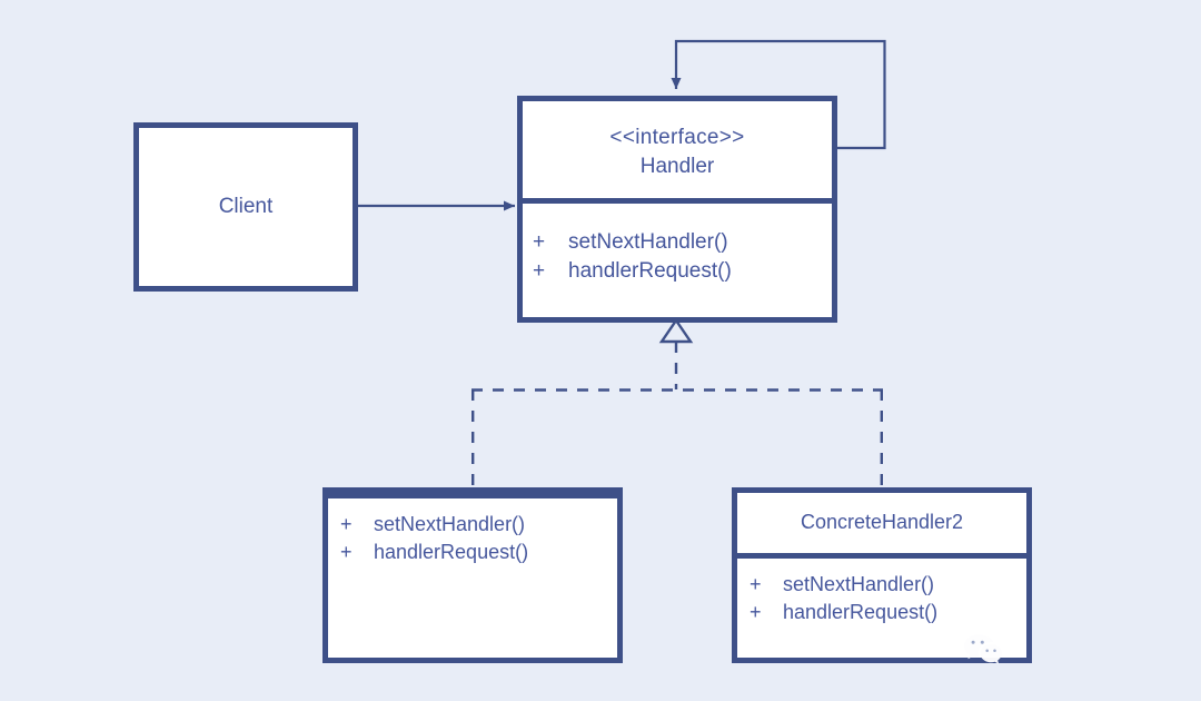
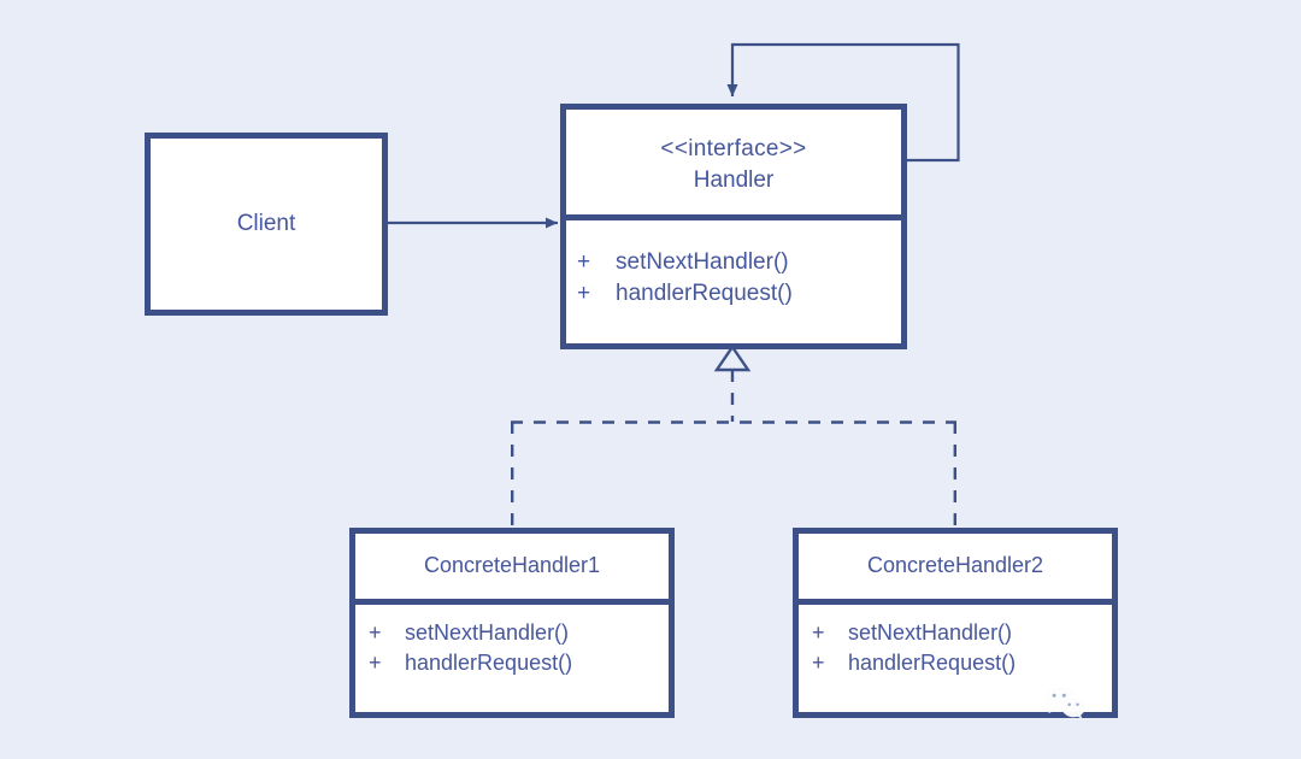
  Client
  <<interface>>
  Handler
  +
  setNextHandler()
  +
  handlerRequest()
+ ConcreteHandler1
  +
  setNextHandler()
  +
  handlerRequest()
  ConcreteHandler2
  +
  setNextHandler()
  +
  handlerRequest()
